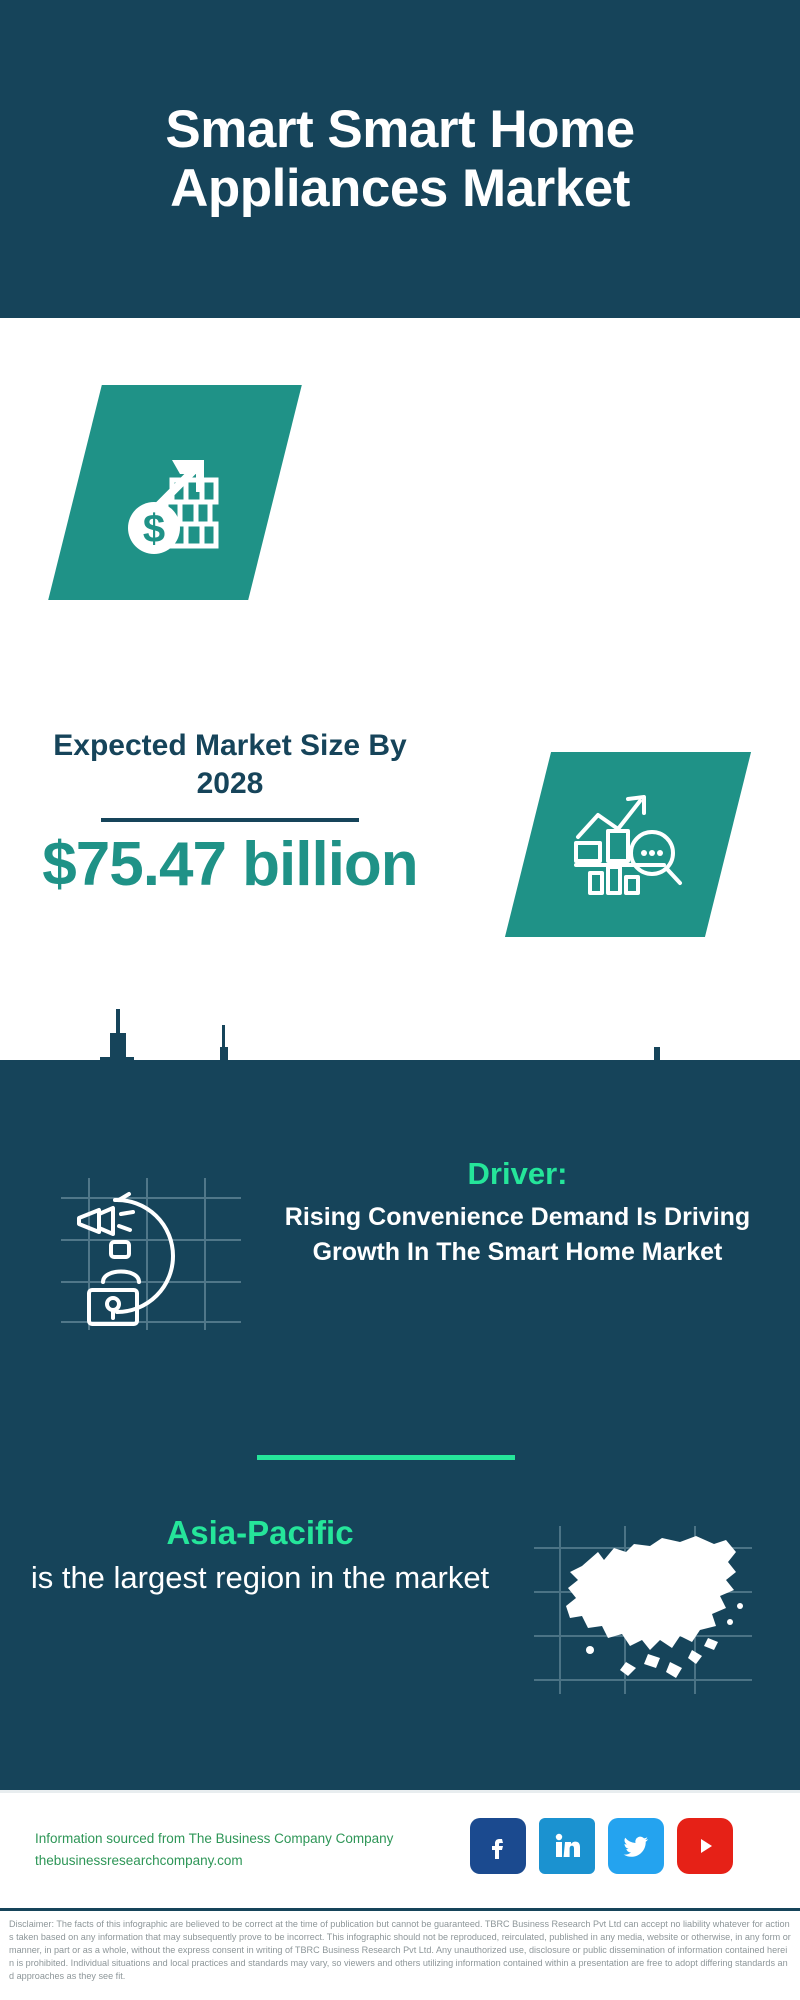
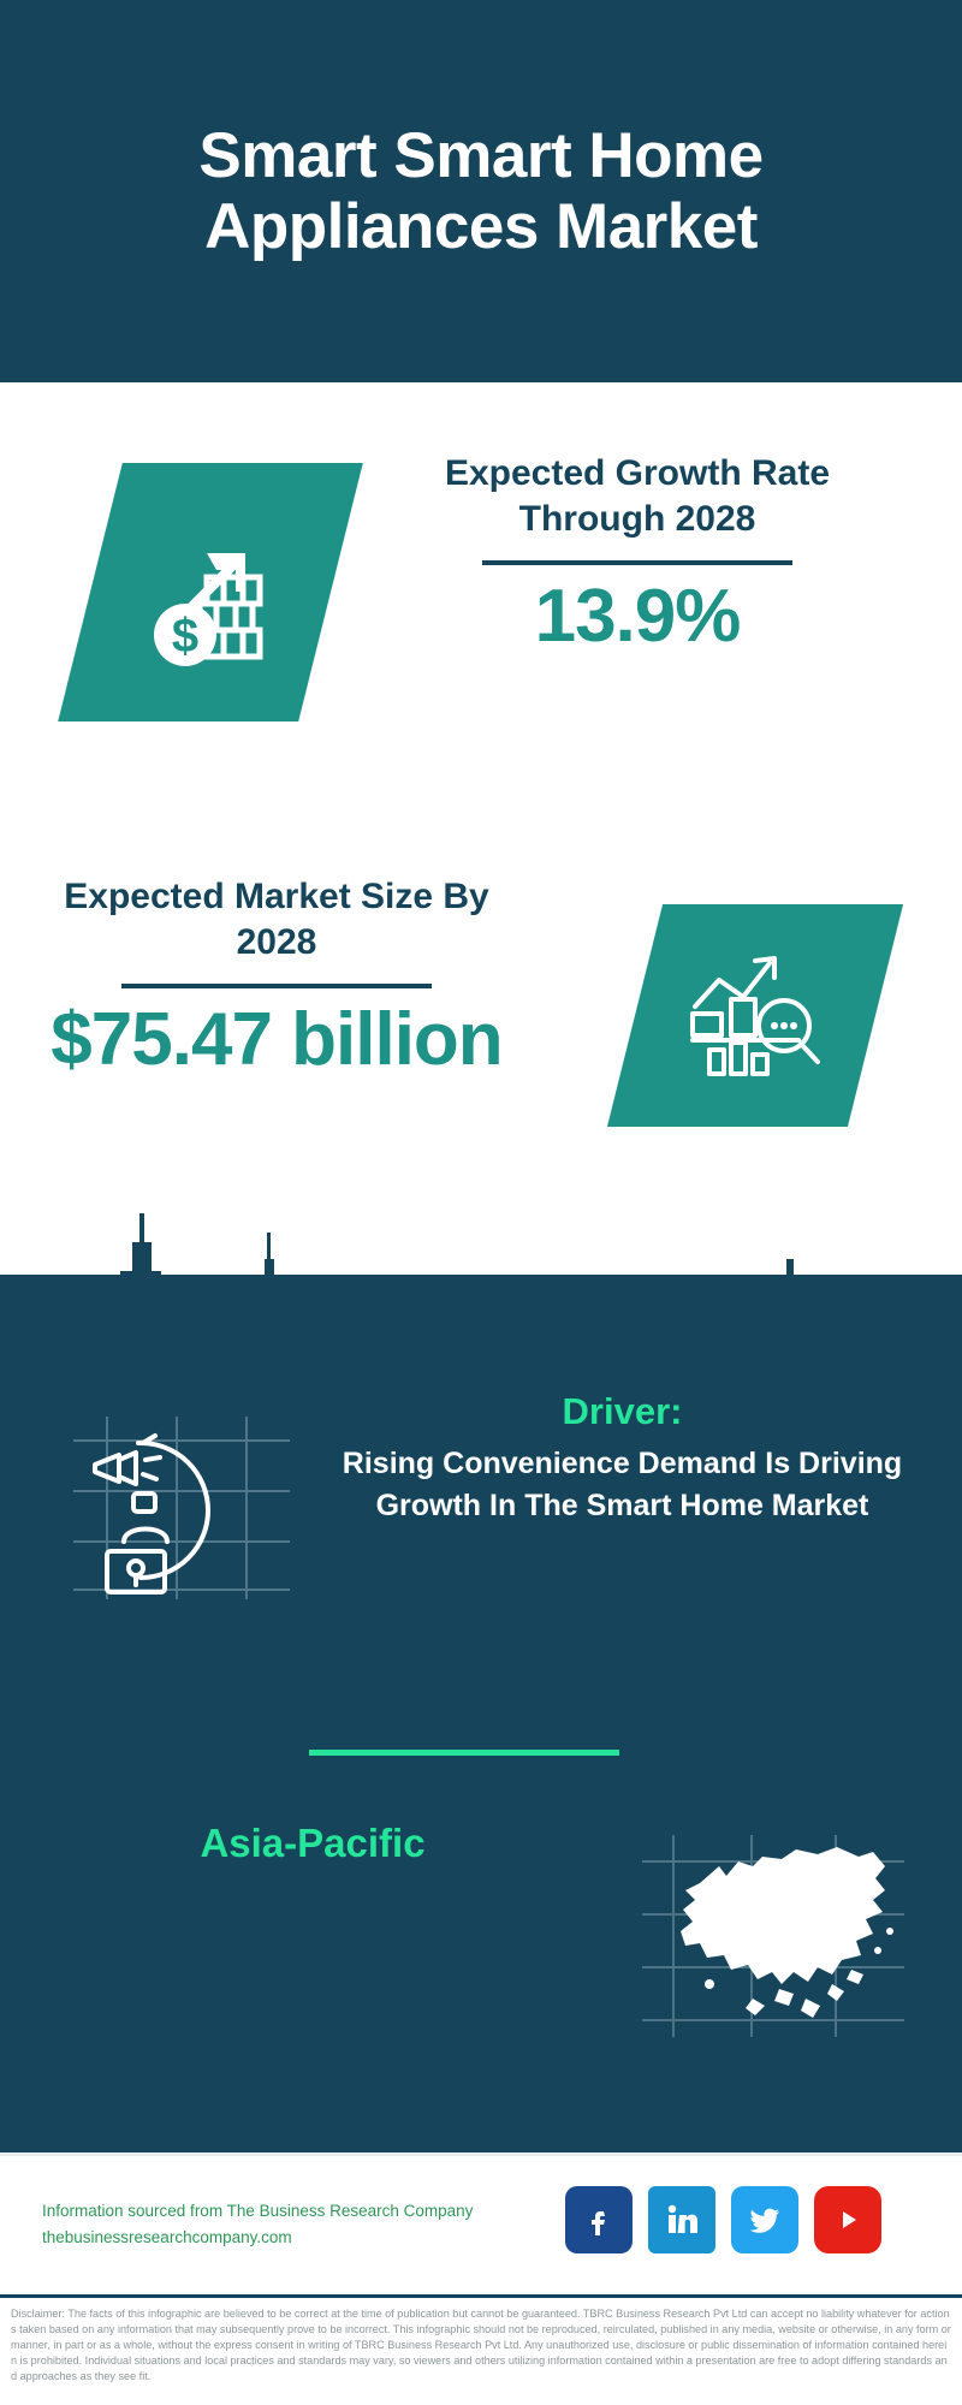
  Smart Smart Home Appliances Market
+ Expected Growth Rate Through 2028
+ 13.9%
  Expected Market Size By 2028
  $75.47 billion
  Driver:
  Rising Convenience Demand Is Driving Growth In The Smart Home Market
  Asia-Pacific
- is the largest region in the market
- Information sourced from The Business Company Company
+ Information sourced from The Business Research Company
  thebusinessresearchcompany.com
  Disclaimer: The facts of this infographic are believed to be correct at the time of publication but cannot be guaranteed. TBRC Business Research Pvt Ltd can accept no liability whatever for actions taken based on any information that may subsequently prove to be incorrect. This infographic should not be reproduced, reirculated, published in any media, website or otherwise, in any form or manner, in part or as a whole, without the express consent in writing of TBRC Business Research Pvt Ltd. Any unauthorized use, disclosure or public dissemination of information contained herein is prohibited. Individual situations and local practices and standards may vary, so viewers and others utilizing information contained within a presentation are free to adopt differing standards and approaches as they see fit.
